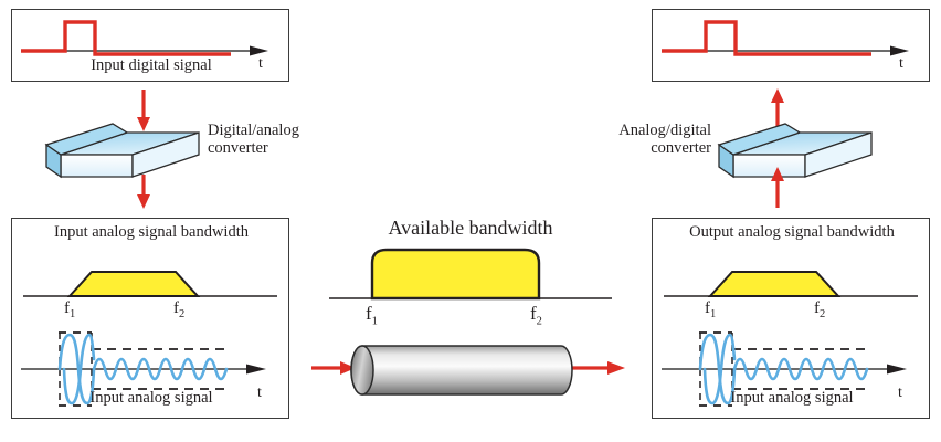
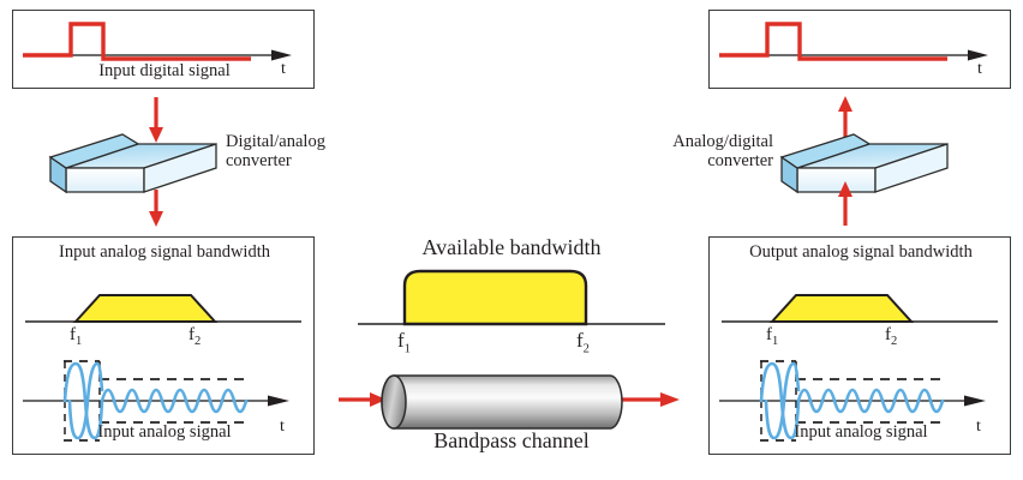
  Input digital signal
  t
  Digital/analog
  converter
  Input analog signal bandwidth
  f1
  f2
  Input analog signal
  t
  Available bandwidth
  f1
  f2
+ Bandpass channel
  t
  Analog/digital
  converter
  Output analog signal bandwidth
  f1
  f2
  Input analog signal
  t
